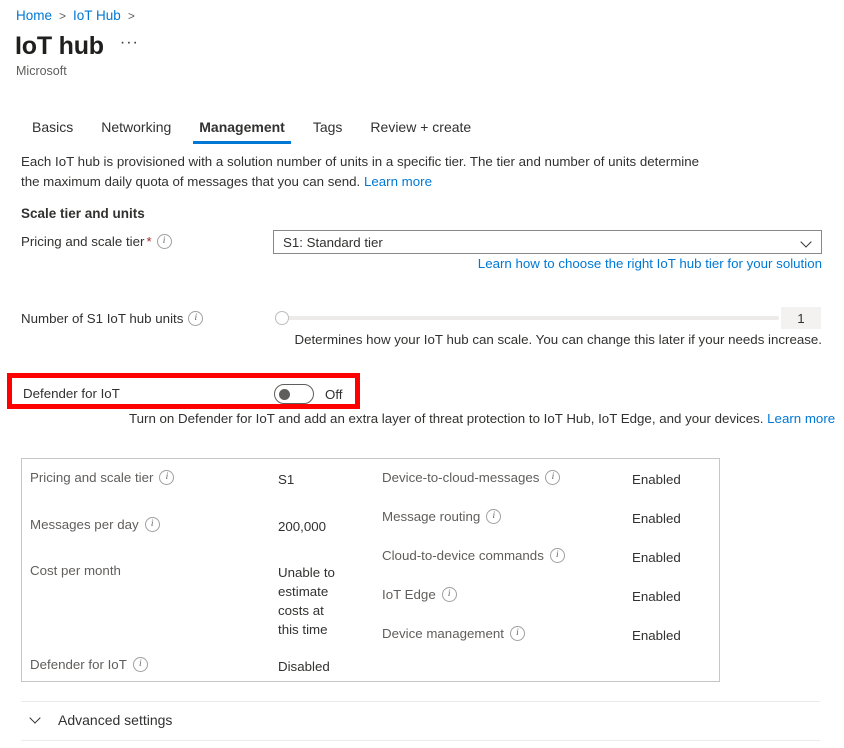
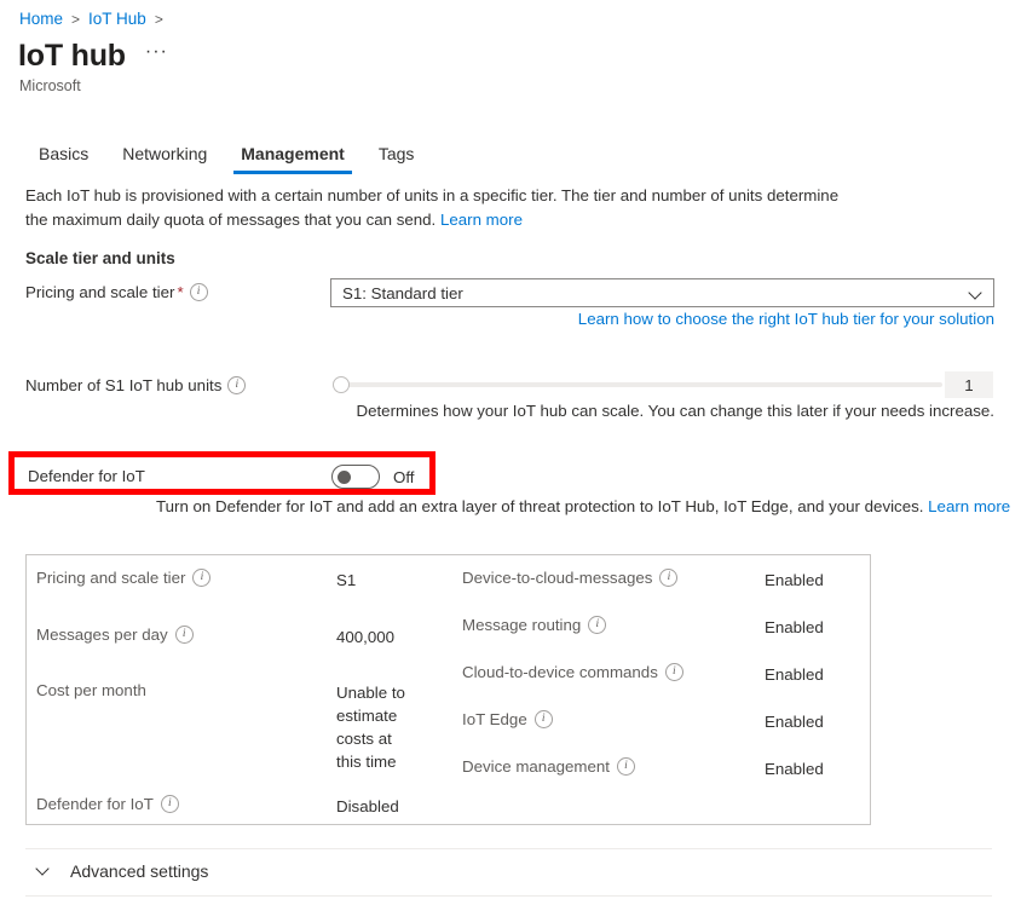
  Home
  >
  IoT Hub
  >
  IoT hub
  ···
  Microsoft
  Basics
  Networking
  Management
  Tags
- Review + create
- Each IoT hub is provisioned with a solution number of units in a specific tier. The tier and number of units determine the maximum daily quota of messages that you can send. Learn more
+ Each IoT hub is provisioned with a certain number of units in a specific tier. The tier and number of units determine the maximum daily quota of messages that you can send. Learn more
  Scale tier and units
  Pricing and scale tier
  *
  S1: Standard tier
  Learn how to choose the right IoT hub tier for your solution
  Number of S1 IoT hub units
  1
  Determines how your IoT hub can scale. You can change this later if your needs increase.
  Defender for IoT
  Off
  Turn on Defender for IoT and add an extra layer of threat protection to IoT Hub, IoT Edge, and your devices. Learn more
  Pricing and scale tier
  S1
  Messages per day
- 200,000
+ 400,000
  Cost per month
  Unable to estimate costs at this time
  Defender for IoT
  Disabled
  Device-to-cloud-messages
  Enabled
  Message routing
  Enabled
  Cloud-to-device commands
  Enabled
  IoT Edge
  Enabled
  Device management
  Enabled
  Advanced settings
